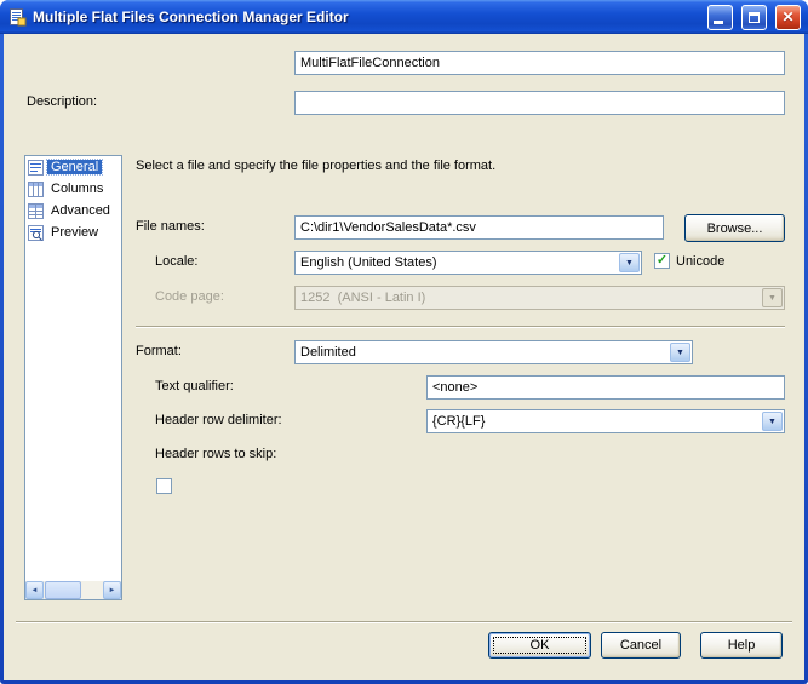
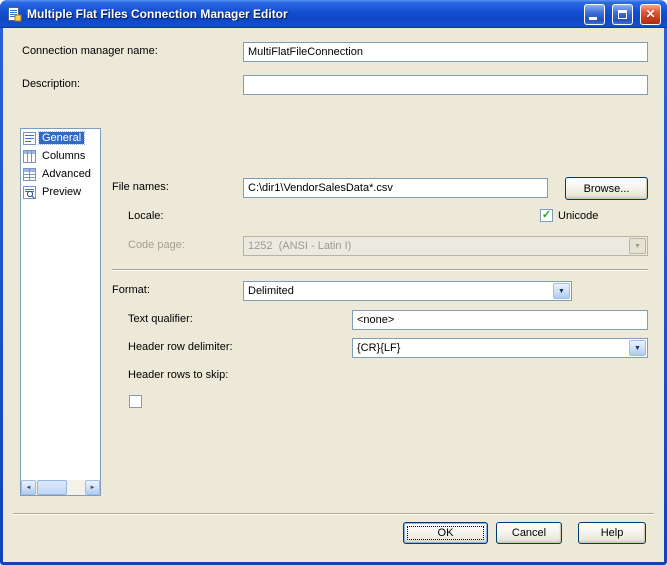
  Multiple Flat Files Connection Manager Editor
  ✕
+ Connection manager name:
  MultiFlatFileConnection
  Description:
  General
  Columns
  Advanced
  Preview
- Select a file and specify the file properties and the file format.
  File names:
  C:\dir1\VendorSalesData*.csv
  Browse...
  Locale:
- English (United States)
  ✓
  Unicode
  Code page:
  1252 (ANSI - Latin I)
  Format:
  Delimited
  Text qualifier:
  <none>
  Header row delimiter:
  {CR}{LF}
  Header rows to skip:
  OK
  Cancel
  Help
